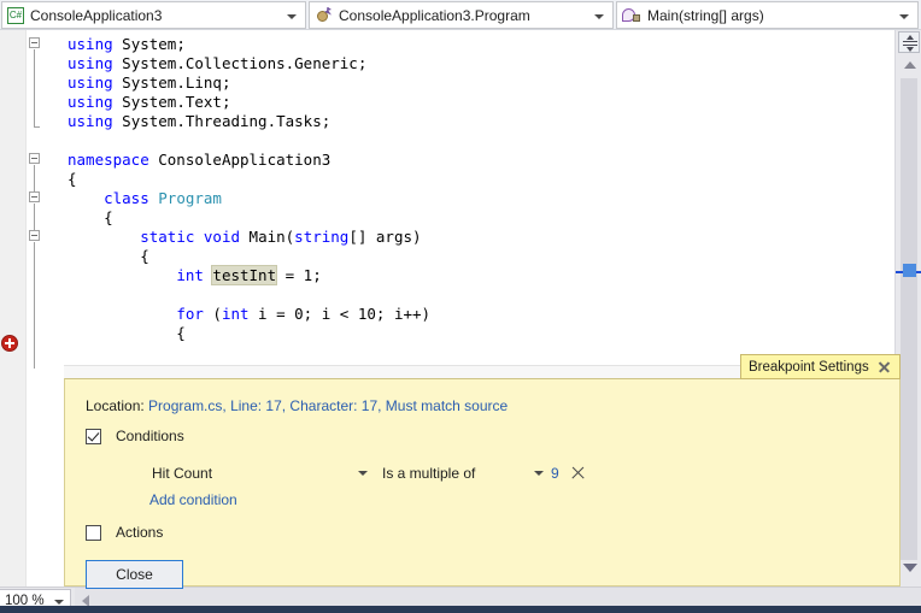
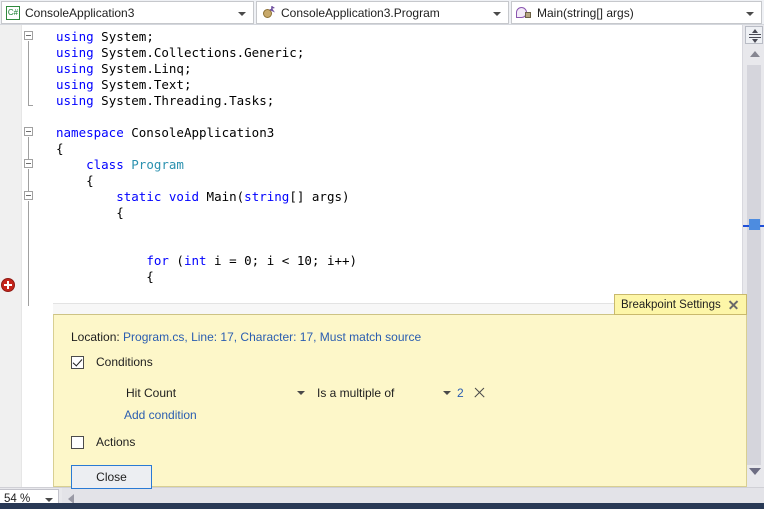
  C#
  ConsoleApplication3
  ConsoleApplication3.Program
  Main(string[] args)
  using System;
  using System.Collections.Generic;
  using System.Linq;
  using System.Text;
  using System.Threading.Tasks;
  namespace ConsoleApplication3
  {
  class Program
  {
  static void Main(string[] args)
  {
- int testInt = 1;
  for (int i = 0; i < 10; i++)
  {
  Breakpoint Settings
  Location: Program.cs, Line: 17, Character: 17, Must match source
  Conditions
  Hit Count
  Is a multiple of
- 9
+ 2
  Add condition
  Actions
  Close
- 100 %
+ 54 %
